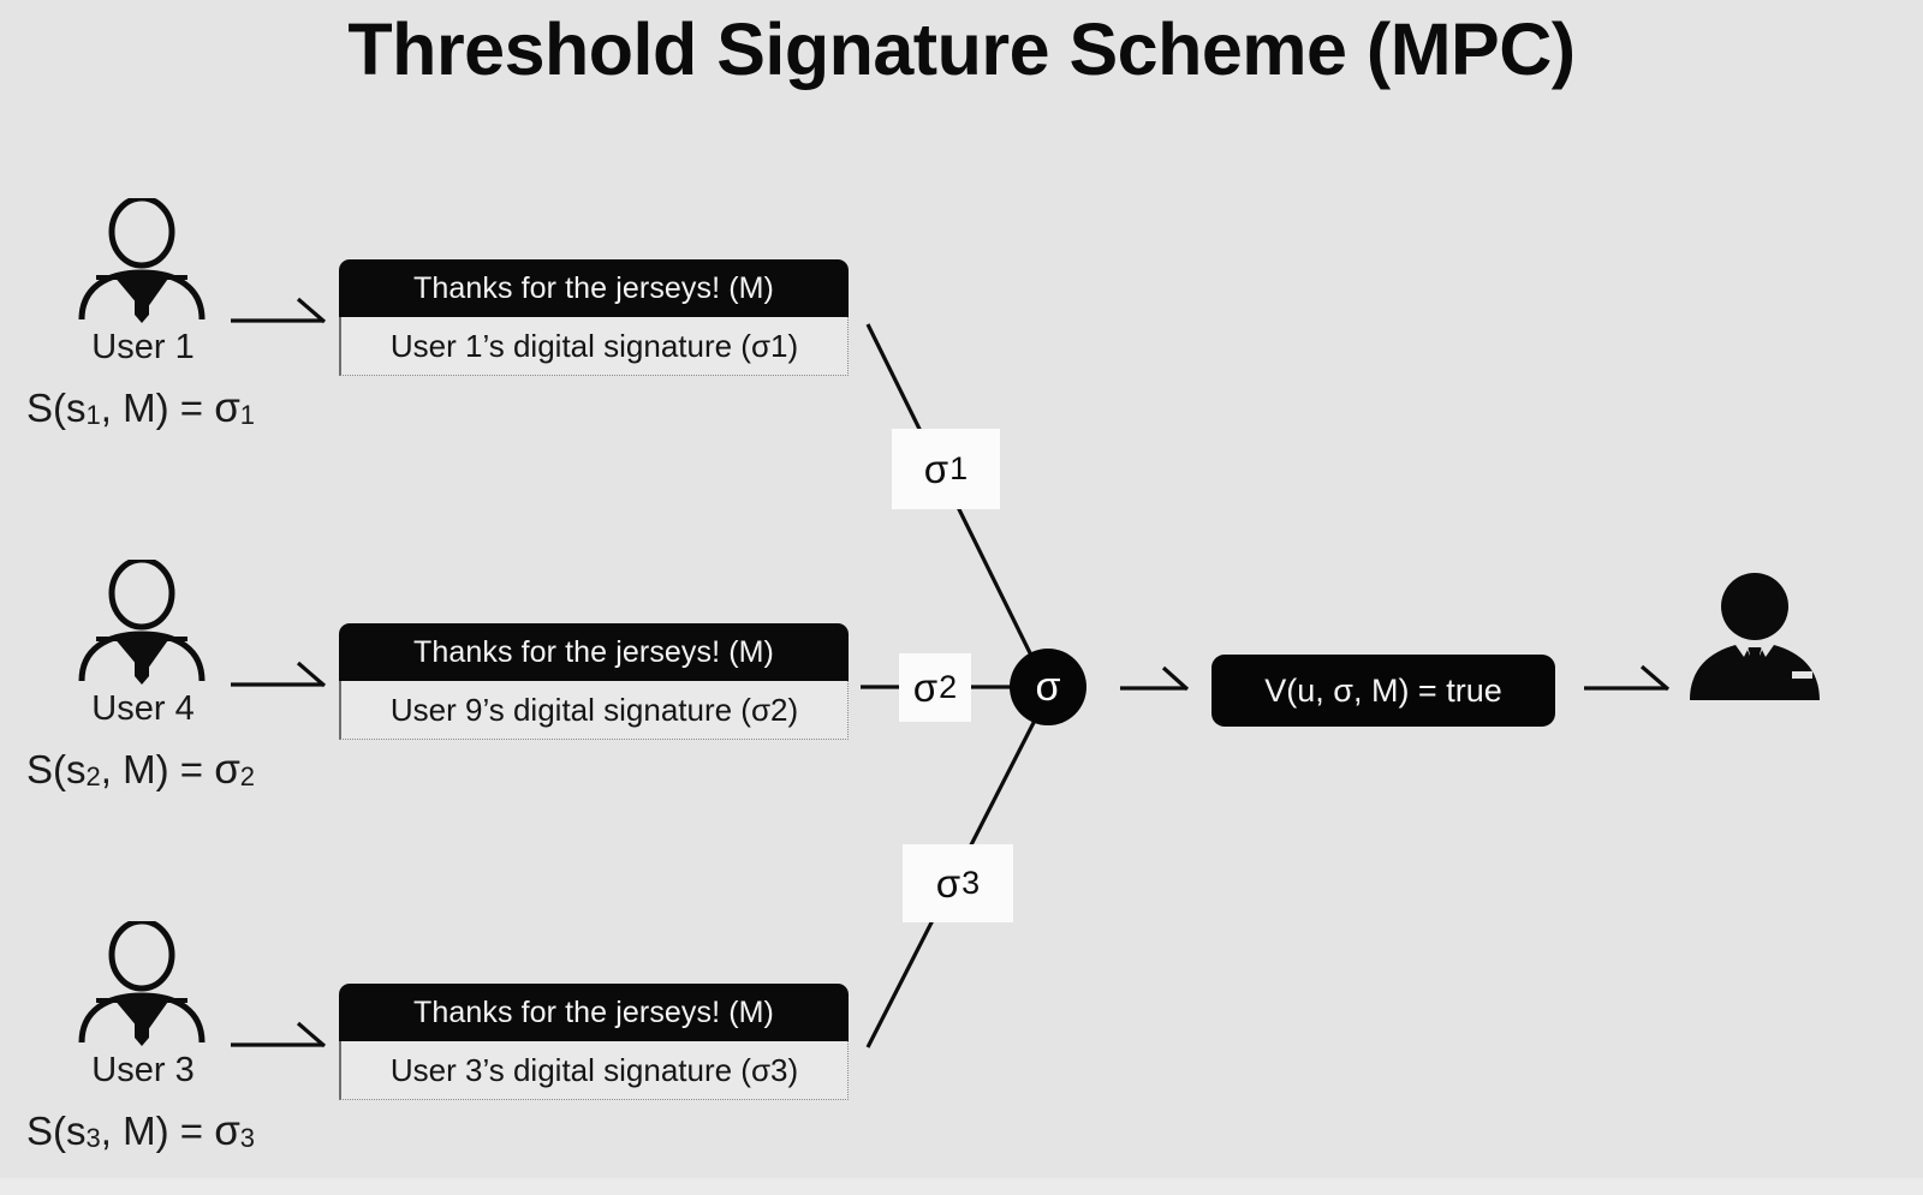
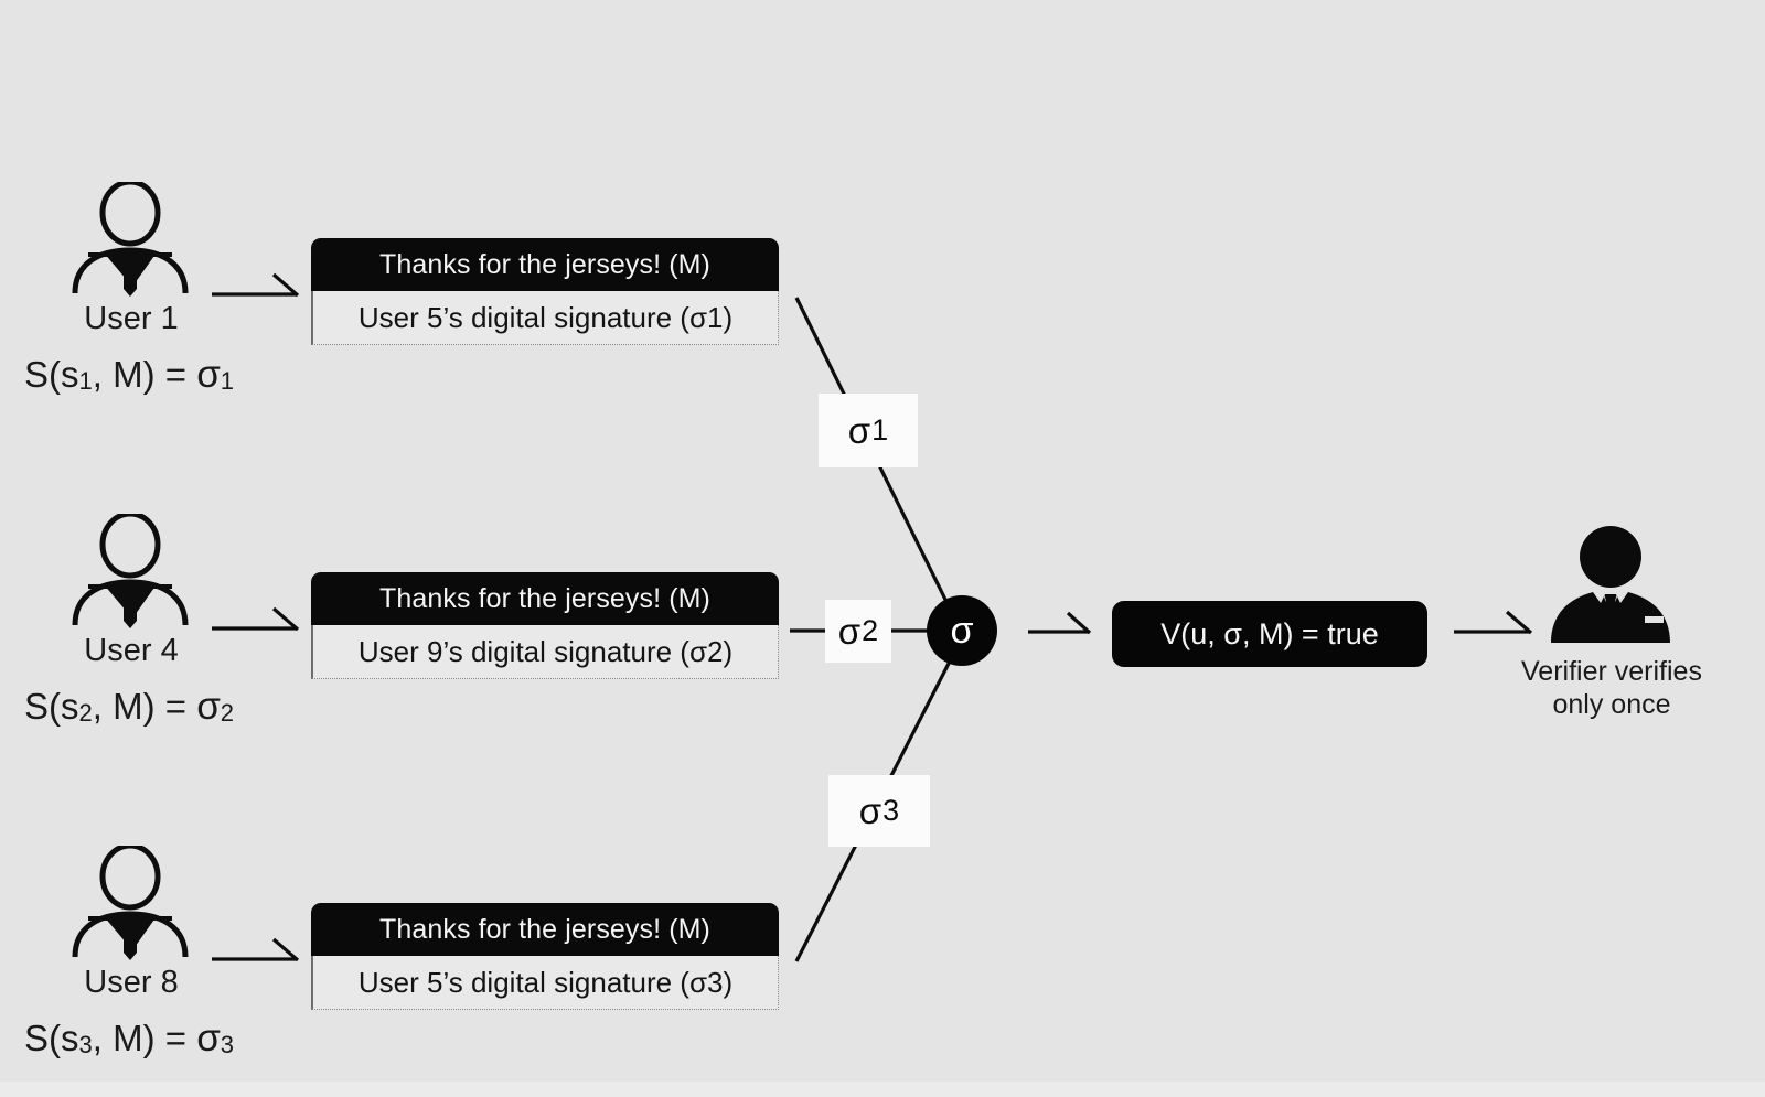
- Threshold Signature Scheme (MPC)
  User 1
  S(s1, M) = σ1
  Thanks for the jerseys! (M)
- User 1’s digital signature (σ1)
+ User 5’s digital signature (σ1)
  User 4
  S(s2, M) = σ2
  Thanks for the jerseys! (M)
  User 9’s digital signature (σ2)
- User 3
+ User 8
  S(s3, M) = σ3
  Thanks for the jerseys! (M)
- User 3’s digital signature (σ3)
+ User 5’s digital signature (σ3)
  σ
  1
  σ
  2
  σ
  3
  σ
  V(u, σ, M) = true
+ Verifier verifies
+ only once
